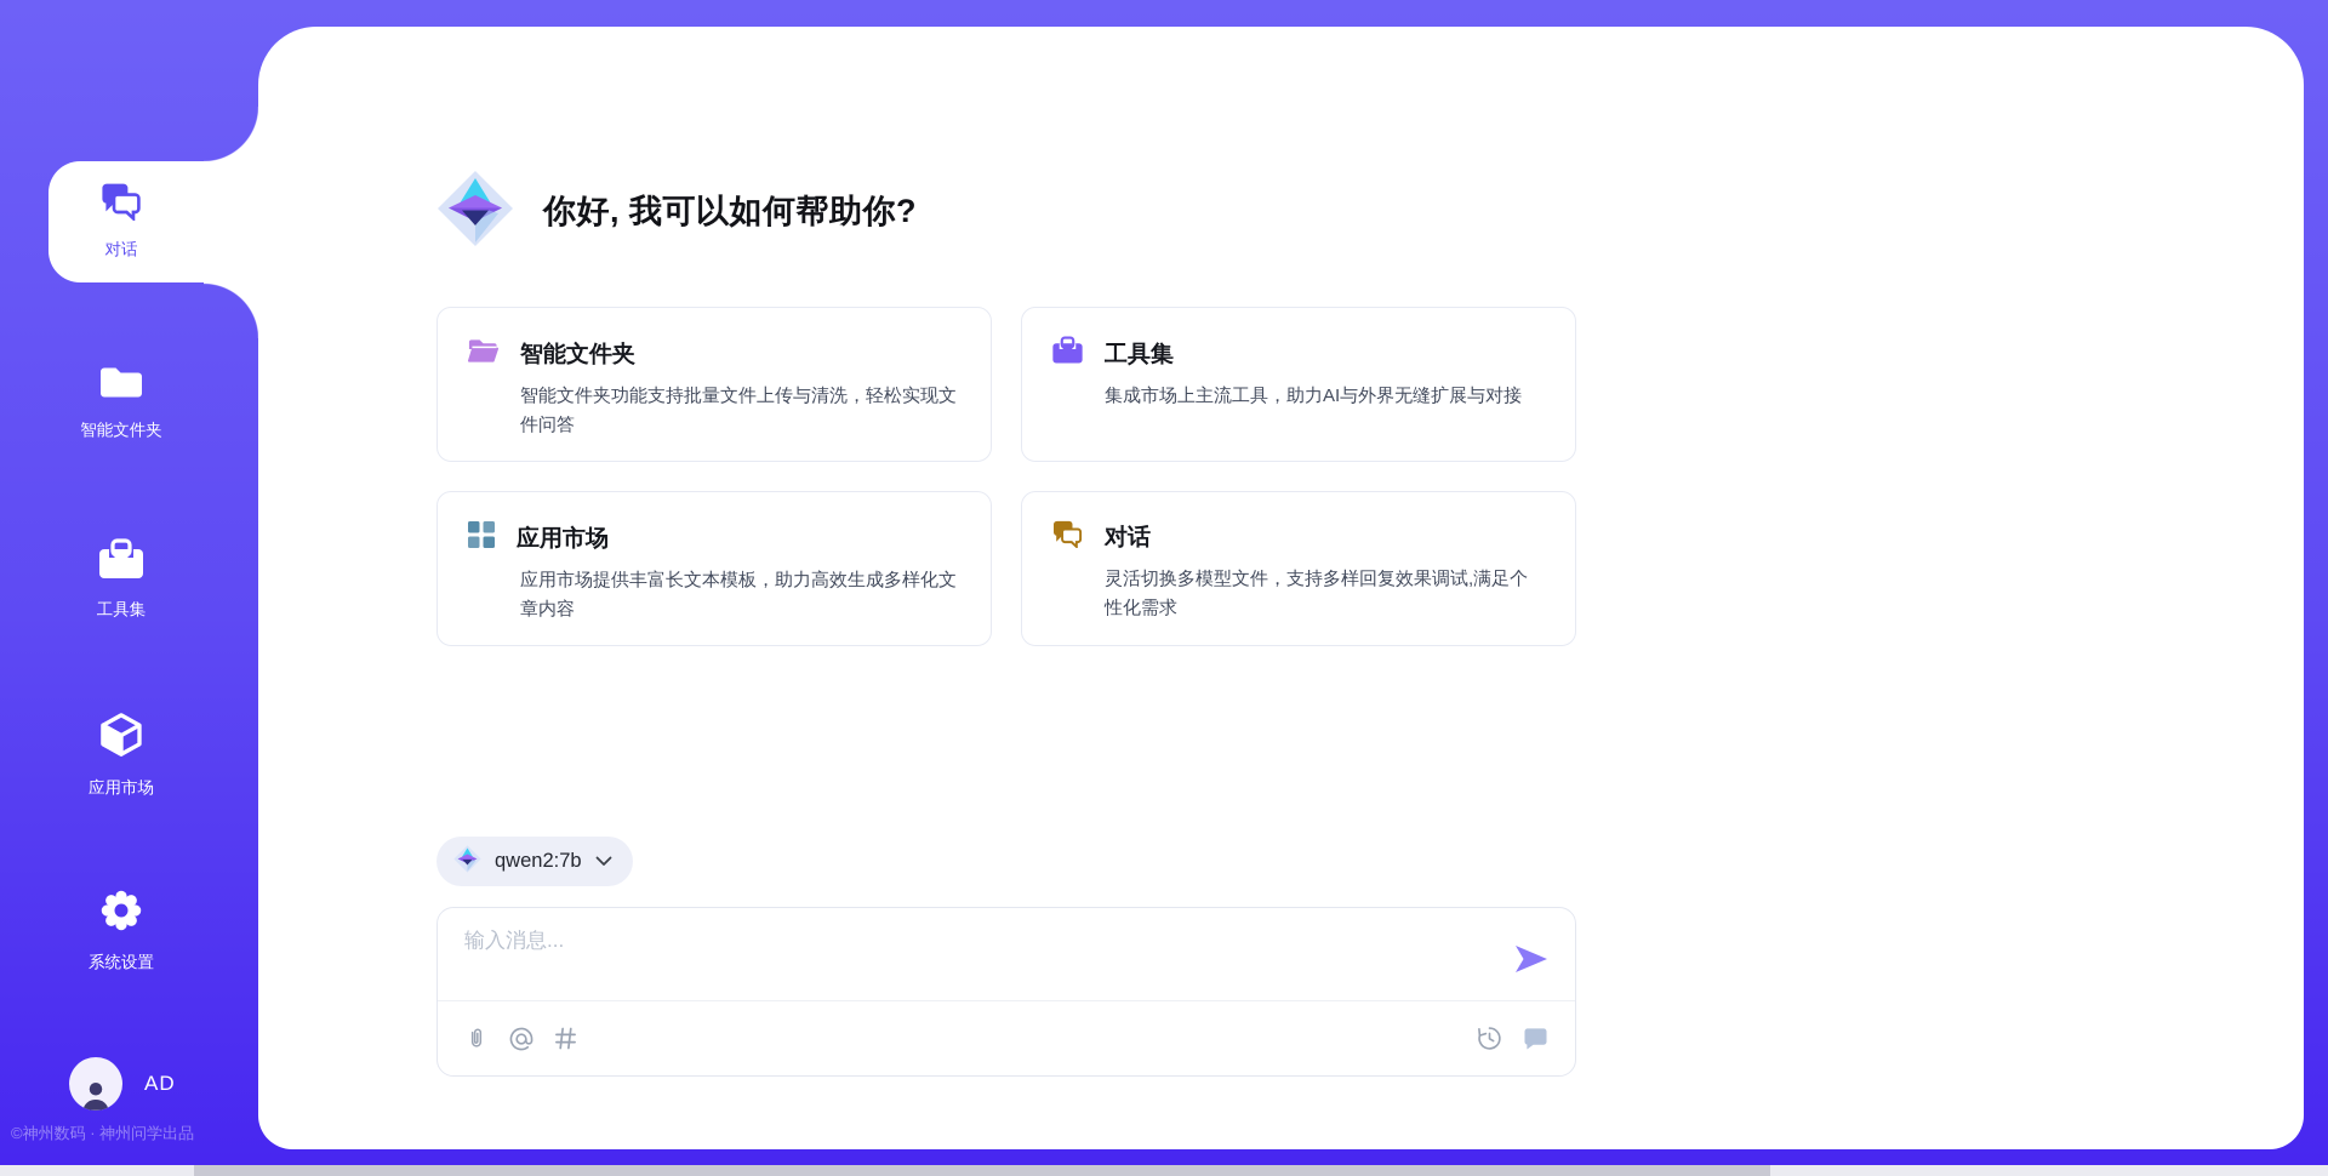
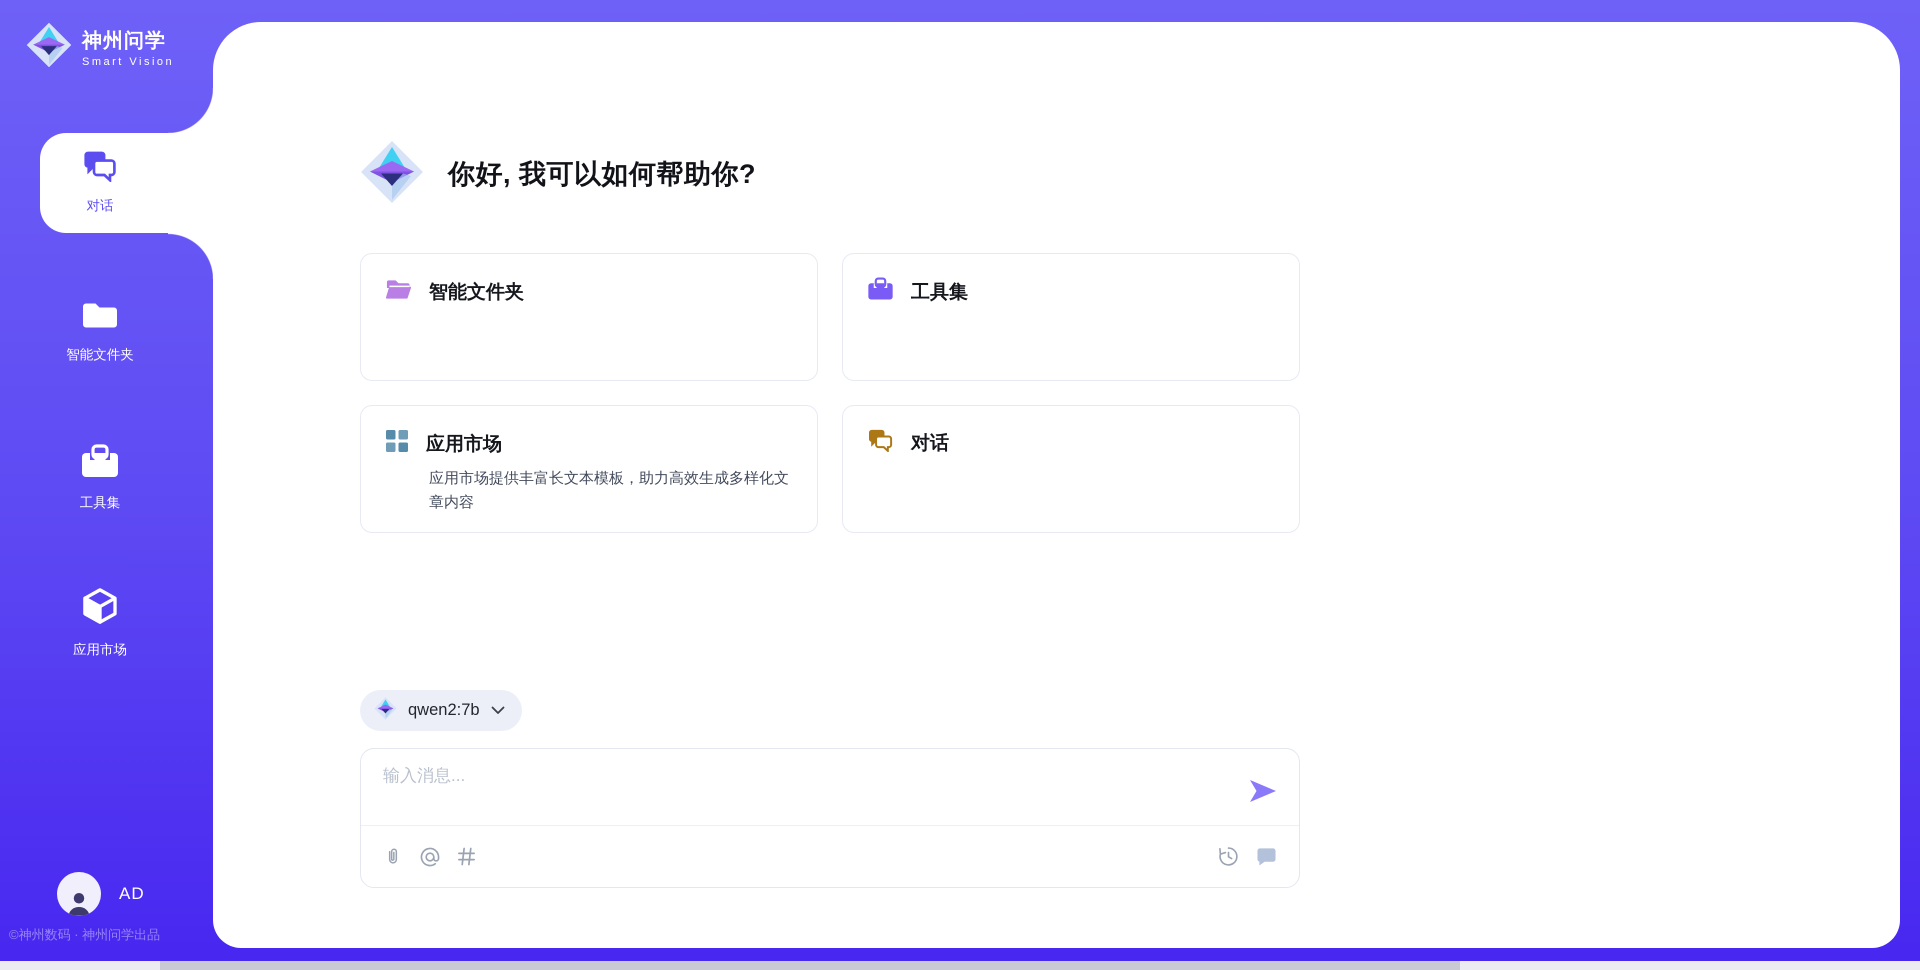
+ 神州问学
+ Smart Vision
  对话
  智能文件夹
  工具集
  应用市场
- 系统设置
  AD
  ©神州数码 · 神州问学出品
  你好, 我可以如何帮助你?
  智能文件夹
- 智能文件夹功能支持批量文件上传与清洗，轻松实现文件问答
  工具集
- 集成市场上主流工具，助力AI与外界无缝扩展与对接
  应用市场
  应用市场提供丰富长文本模板，助力高效生成多样化文章内容
  对话
- 灵活切换多模型文件，支持多样回复效果调试,满足个性化需求
  qwen2:7b
  输入消息...
